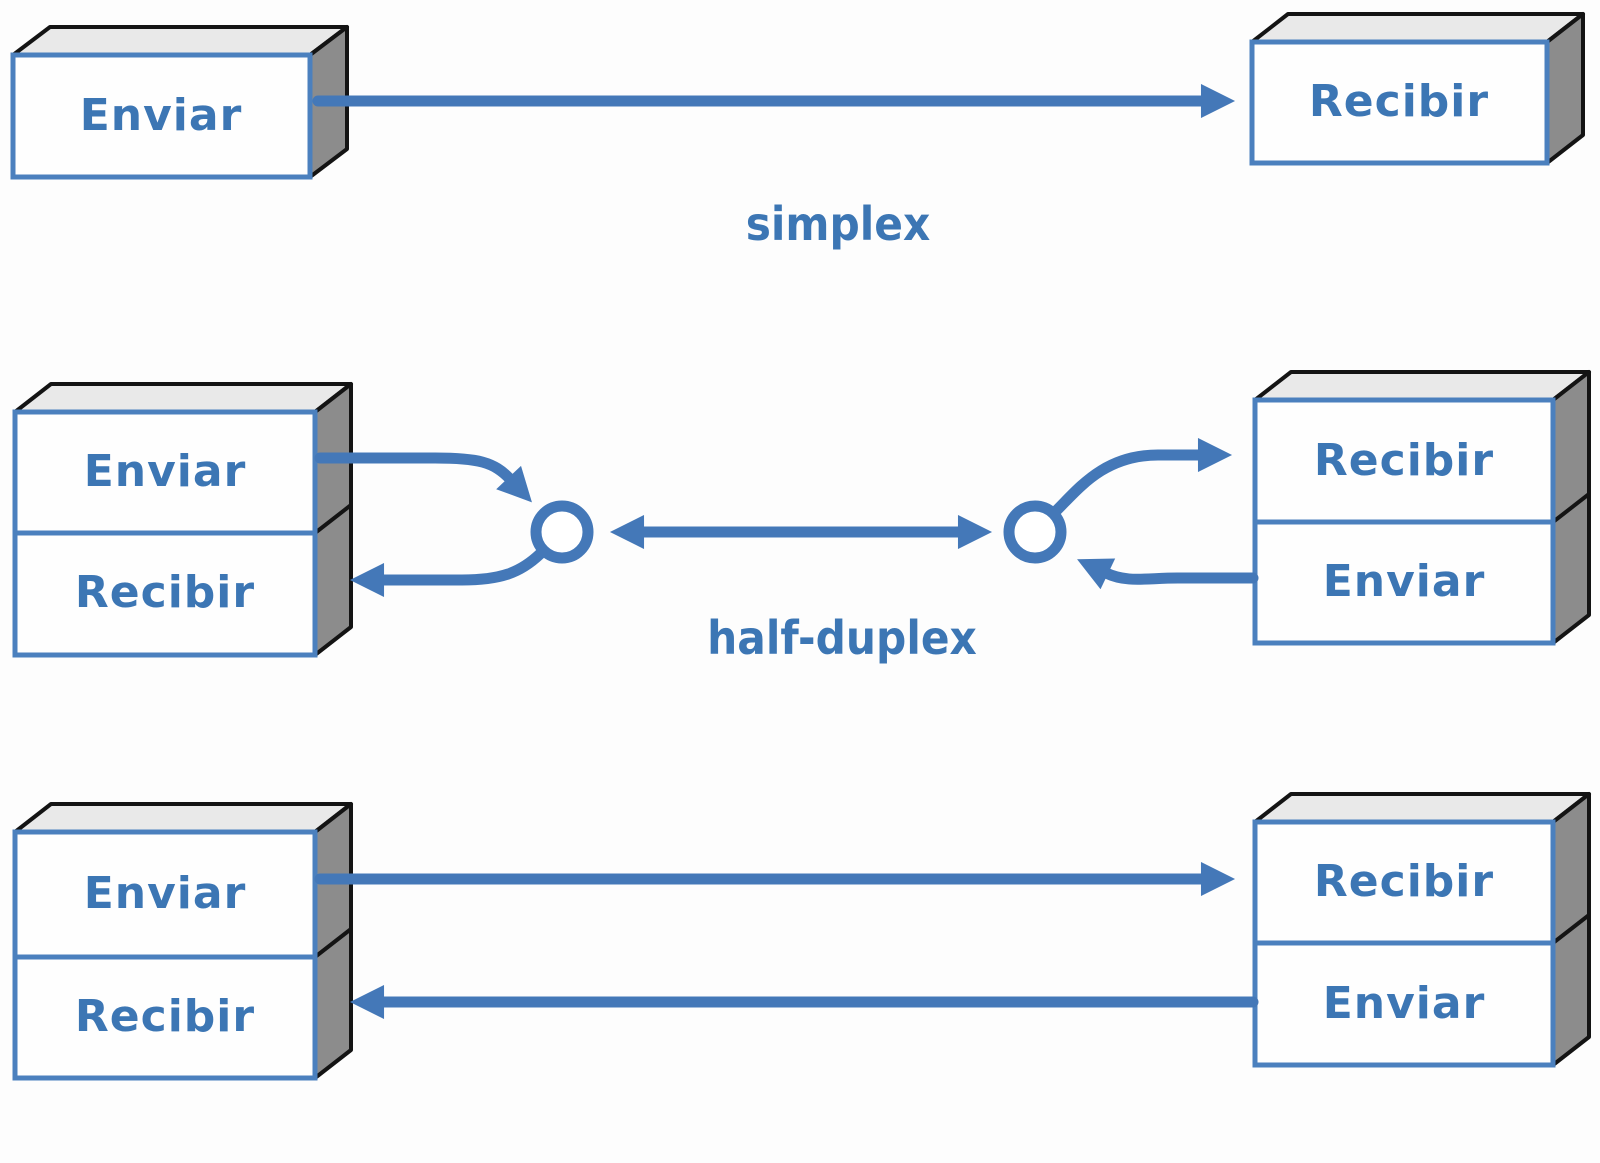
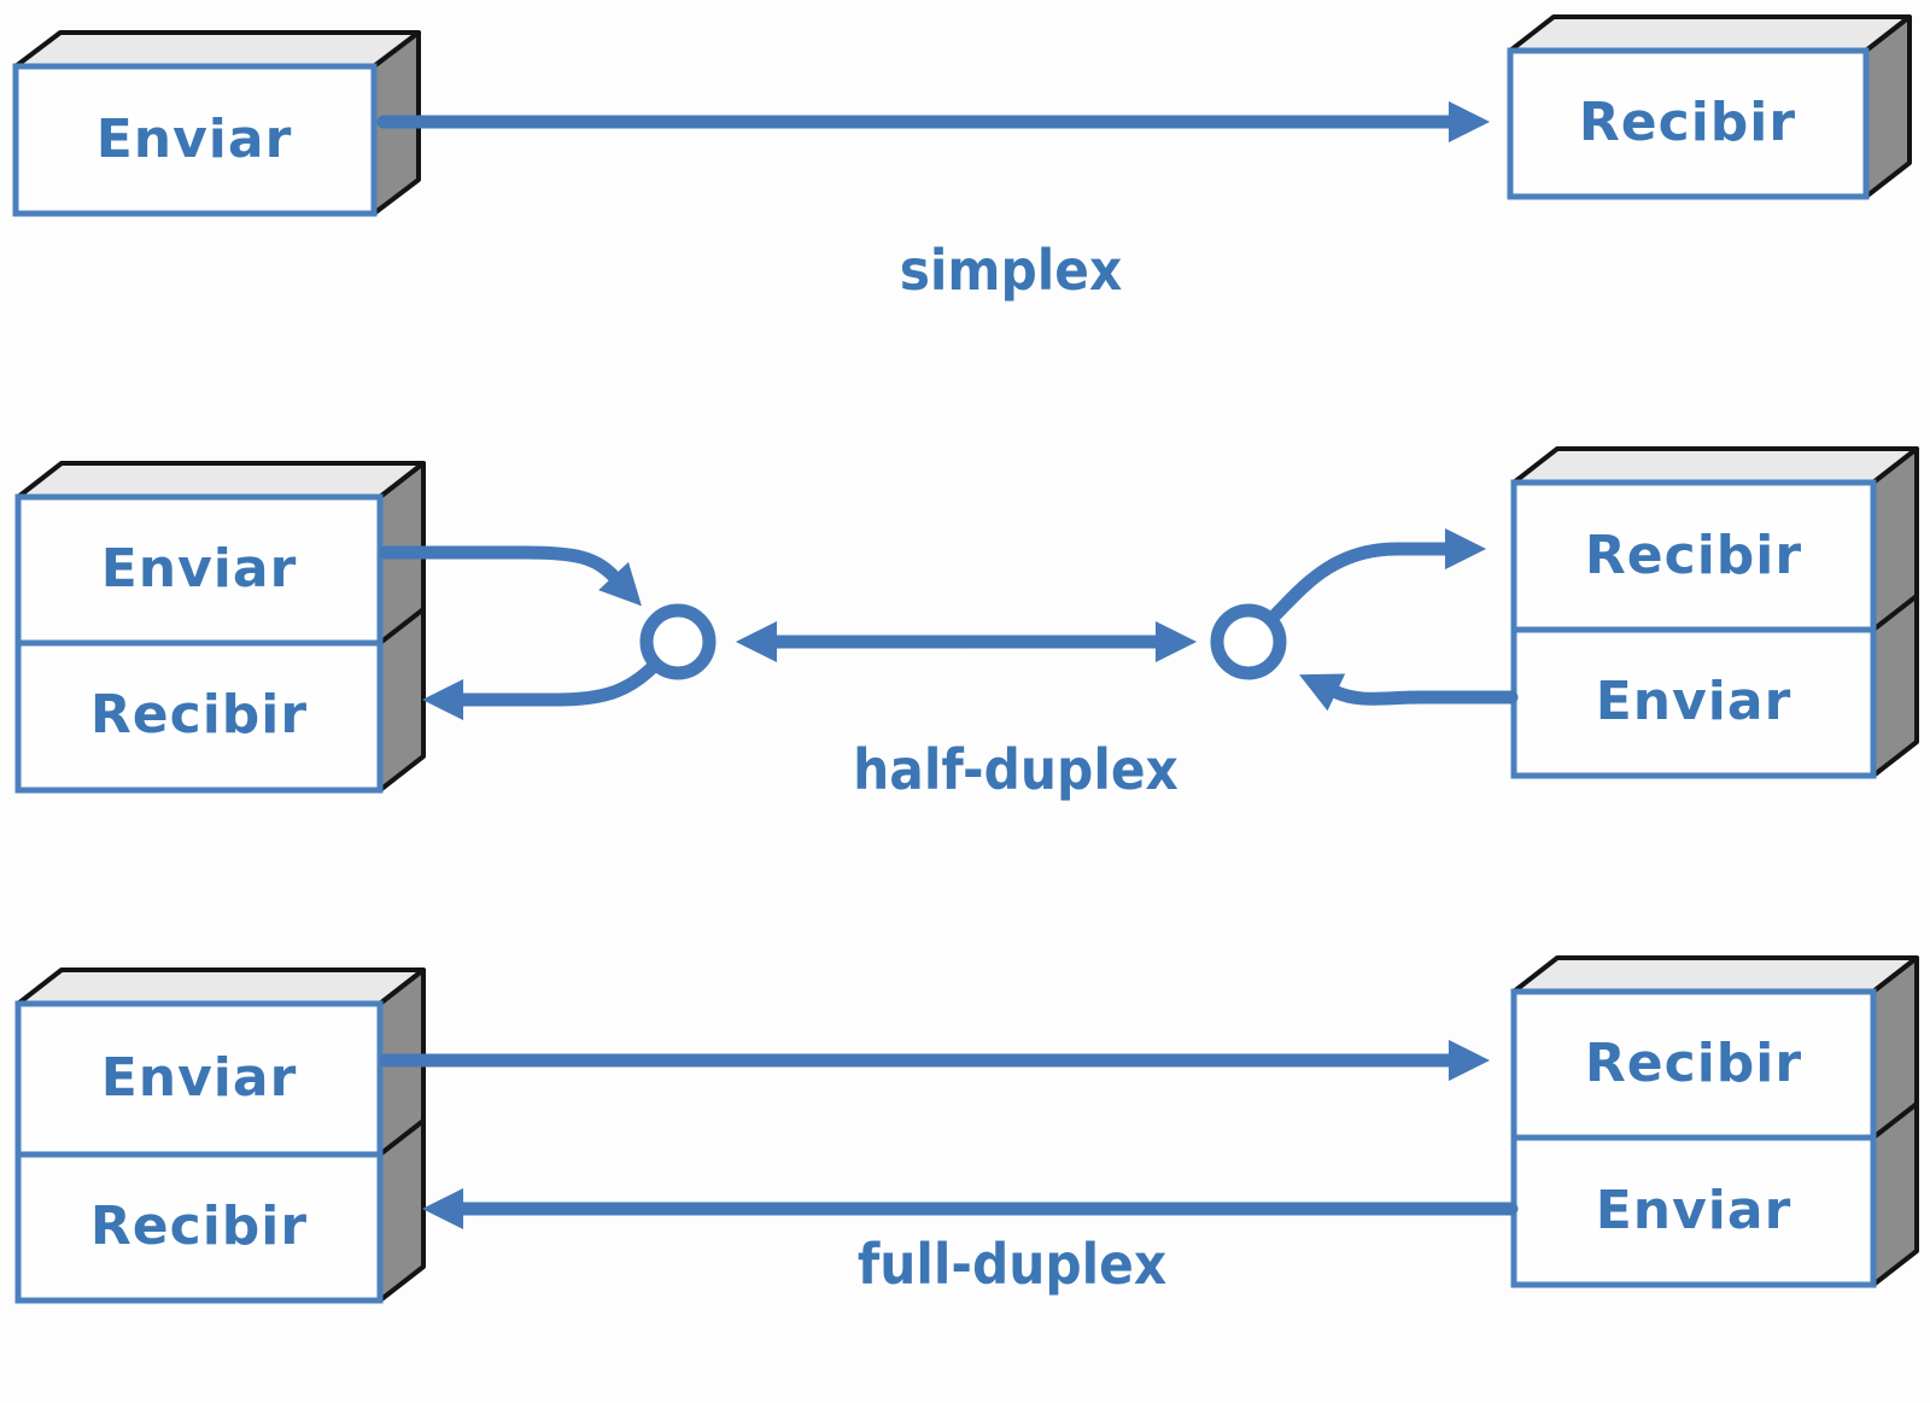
  Enviar
  Recibir
  simplex
  Enviar
  Recibir
  Recibir
  Enviar
  half-duplex
  Enviar
  Recibir
  Recibir
  Enviar
+ full-duplex
